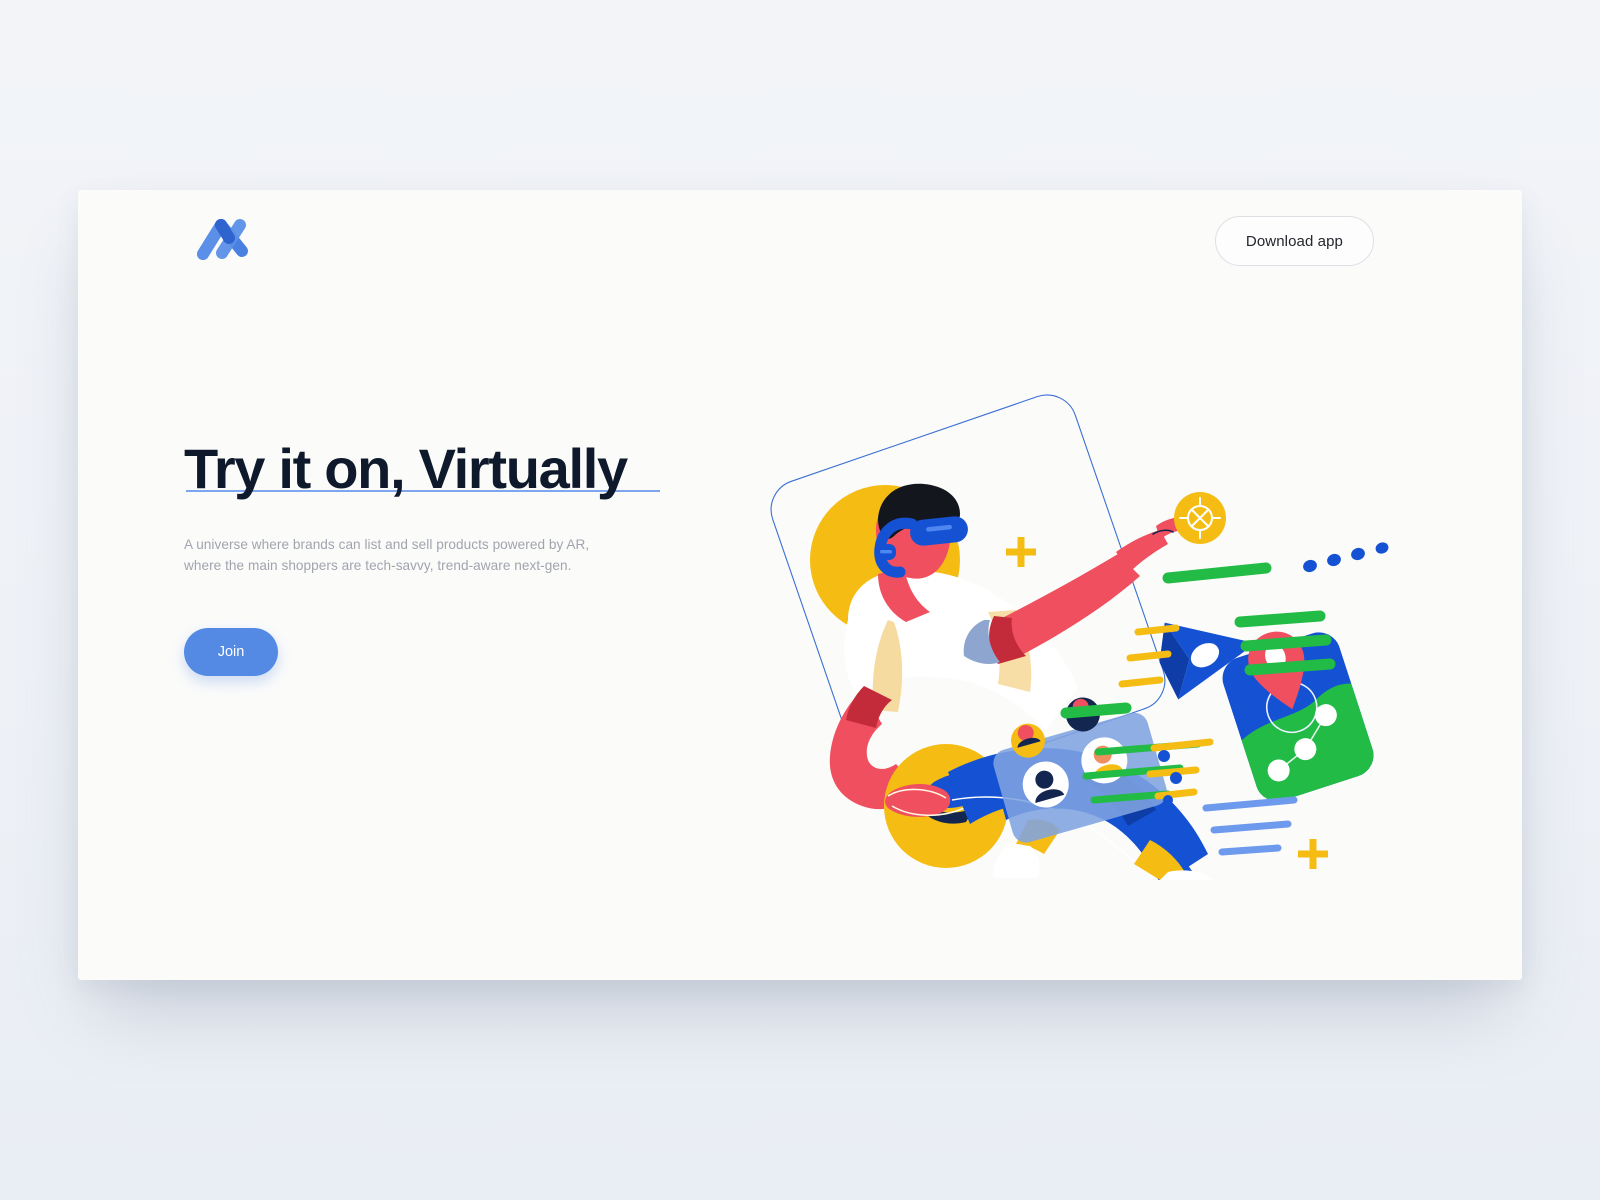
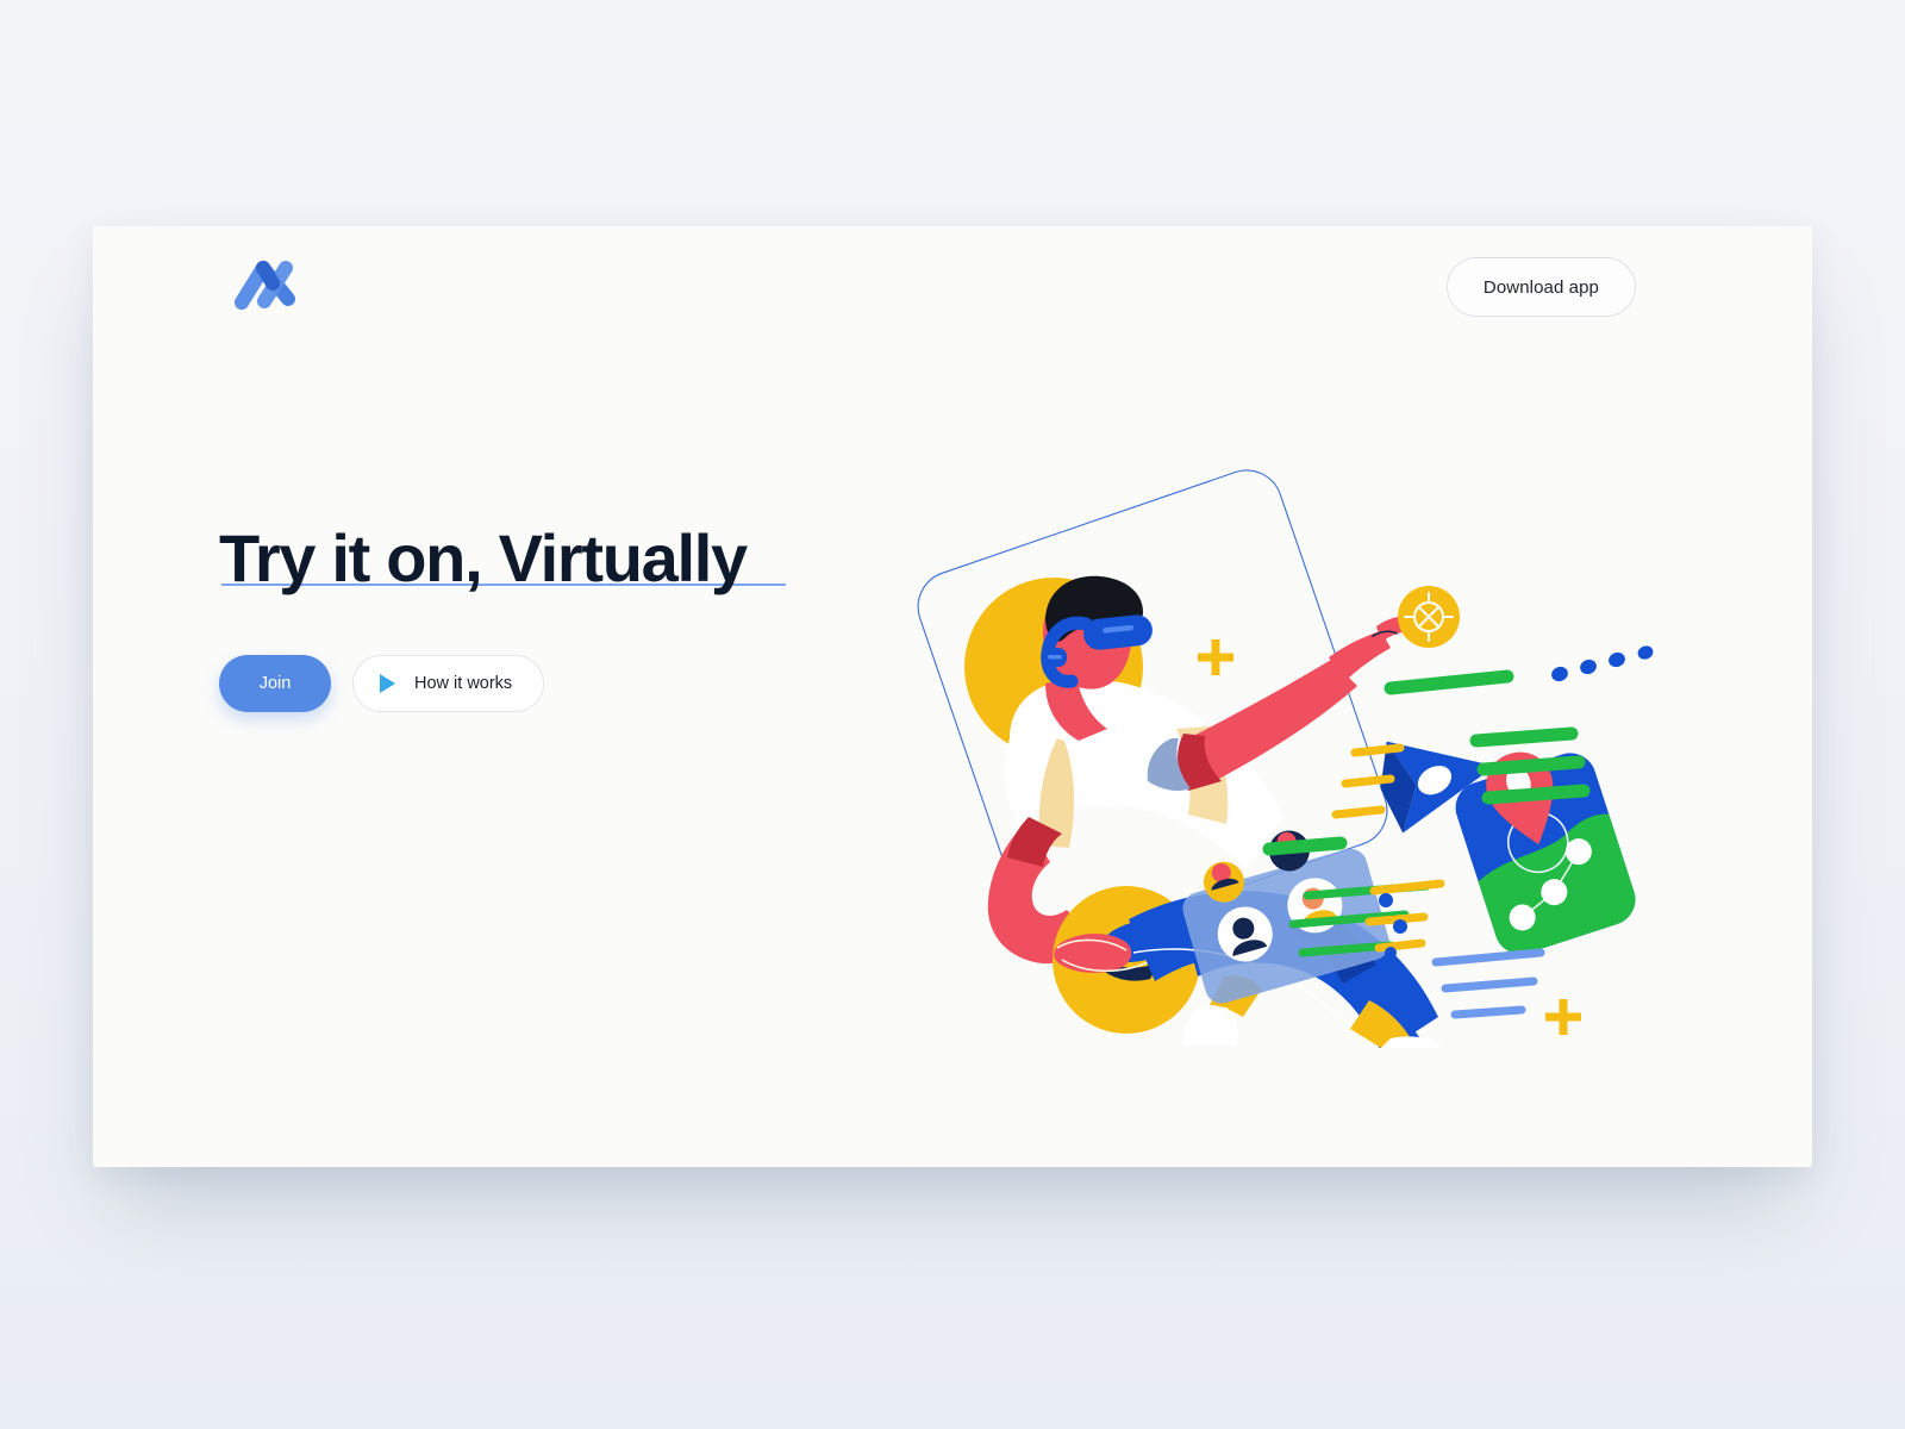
  Download app
  Try it on, Virtually
- A universe where brands can list and sell products powered by AR, where the main shoppers are tech-savvy, trend-aware next-gen.
  Join
+ How it works
